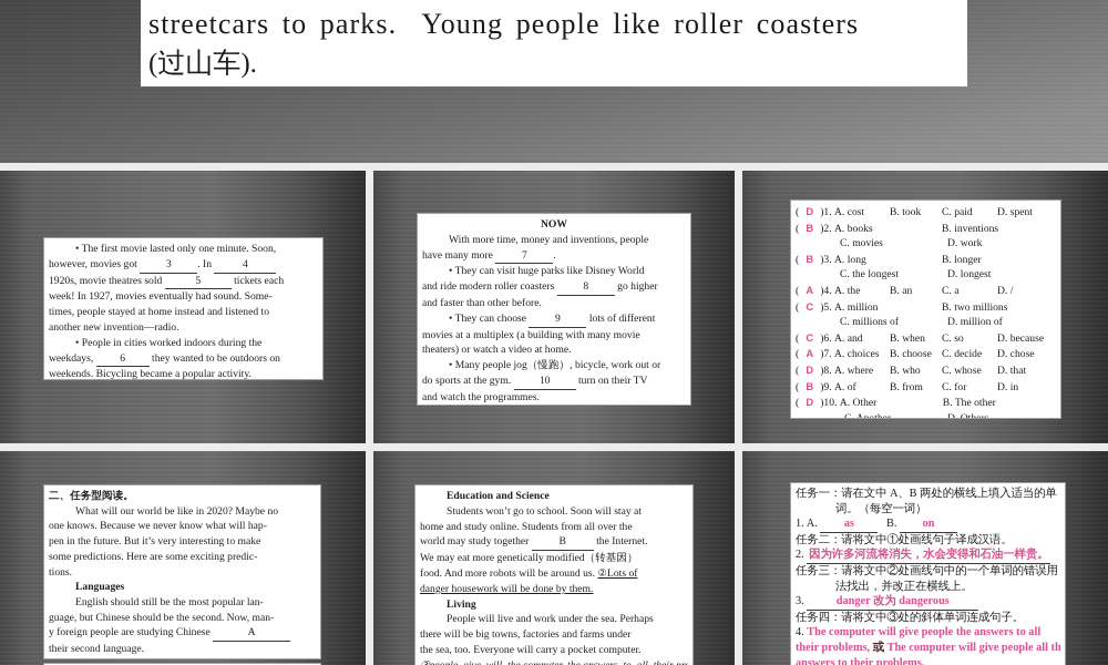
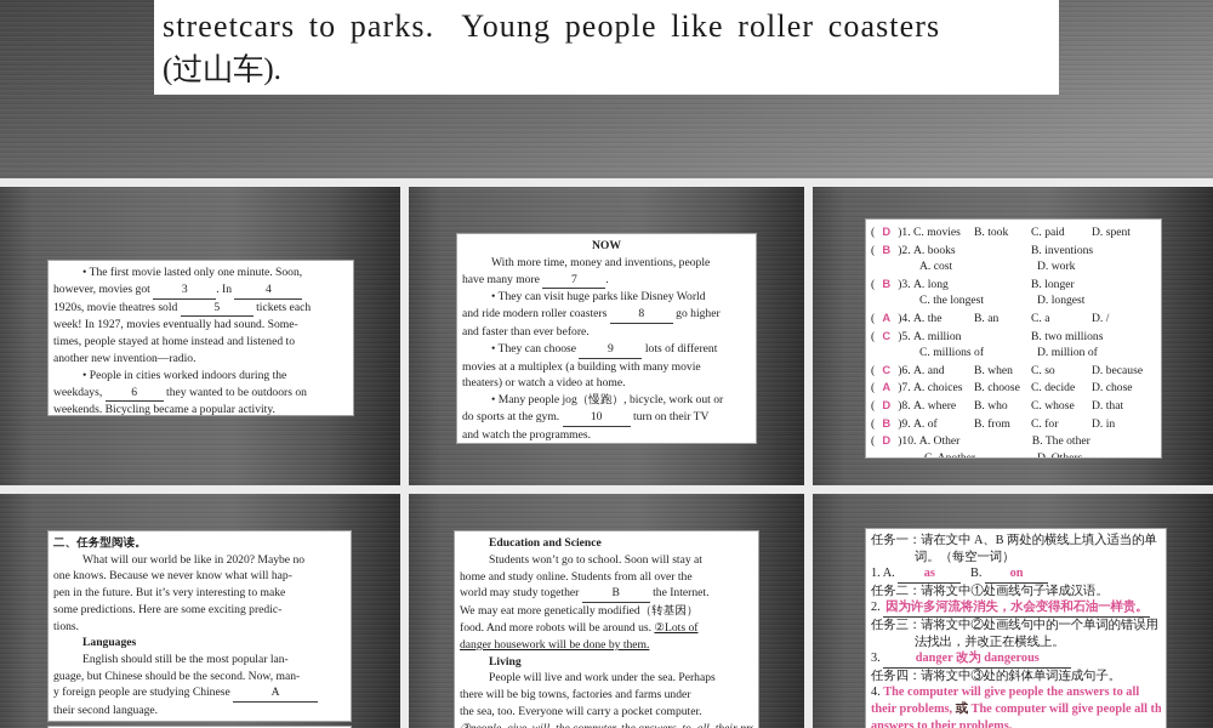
  streetcars to parks. Young people like roller coasters
  (过山车).
  • The first movie lasted only one minute. Soon,
  however, movies got 3 . In 4
  1920s, movie theatres sold 5 tickets each
  week! In 1927, movies eventually had sound. Some-
  times, people stayed at home instead and listened to
  another new invention—radio.
  • People in cities worked indoors during the
  weekdays, 6 they wanted to be outdoors on
  weekends. Bicycling became a popular activity.
  NOW
  With more time, money and inventions, people
  have many more 7 .
  • They can visit huge parks like Disney World
  and ride modern roller coasters 8 go higher
- and faster than other before.
+ and faster than ever before.
  • They can choose 9 lots of different
  movies at a multiplex (a building with many movie
  theaters) or watch a video at home.
  • Many people jog（慢跑）, bicycle, work out or
  do sports at the gym. 10 turn on their TV
  and watch the programmes.
- ( D )1. A. cost B. took C. paid D. spent
+ ( D )1. C. movies B. took C. paid D. spent
  ( B )2. A. books B. inventions
- C. movies D. work
+ A. cost D. work
  ( B )3. A. long B. longer
  C. the longest D. longest
  ( A )4. A. the B. an C. a D. /
  ( C )5. A. million B. two millions
  C. millions of D. million of
  ( C )6. A. and B. when C. so D. because
  ( A )7. A. choices B. choose C. decide D. chose
  ( D )8. A. where B. who C. whose D. that
  ( B )9. A. of B. from C. for D. in
  ( D )10. A. Other B. The other
  二、任务型阅读。
  What will our world be like in 2020? Maybe no
  one knows. Because we never know what will hap-
  pen in the future. But it’s very interesting to make
  some predictions. Here are some exciting predic-
  tions.
  Languages
  English should still be the most popular lan-
  guage, but Chinese should be the second. Now, man-
  y foreign people are studying Chinese A
  their second language.
  Education and Science
  Students won’t go to school. Soon will stay at
  home and study online. Students from all over the
  world may study together B the Internet.
  We may eat more genetically modified（转基因）
  food. And more robots will be around us. ②Lots of
  danger housework will be done by them.
  Living
  People will live and work under the sea. Perhaps
  there will be big towns, factories and farms under
  the sea, too. Everyone will carry a pocket computer.
  任务一：请在文中 A、B 两处的横线上填入适当的单
  词。（每空一词）
  1. A. as B. on
  任务二：请将文中①处画线句子译成汉语。
  2. 因为许多河流将消失，水会变得和石油一样贵。
  任务三：请将文中②处画线句中的一个单词的错误用
  法找出，并改正在横线上。
  3. danger 改为 dangerous
  任务四：请将文中③处的斜体单词连成句子。
  4. The computer will give people the answers to all
  their problems, 或 The computer will give people all th
  answers to their problems.
